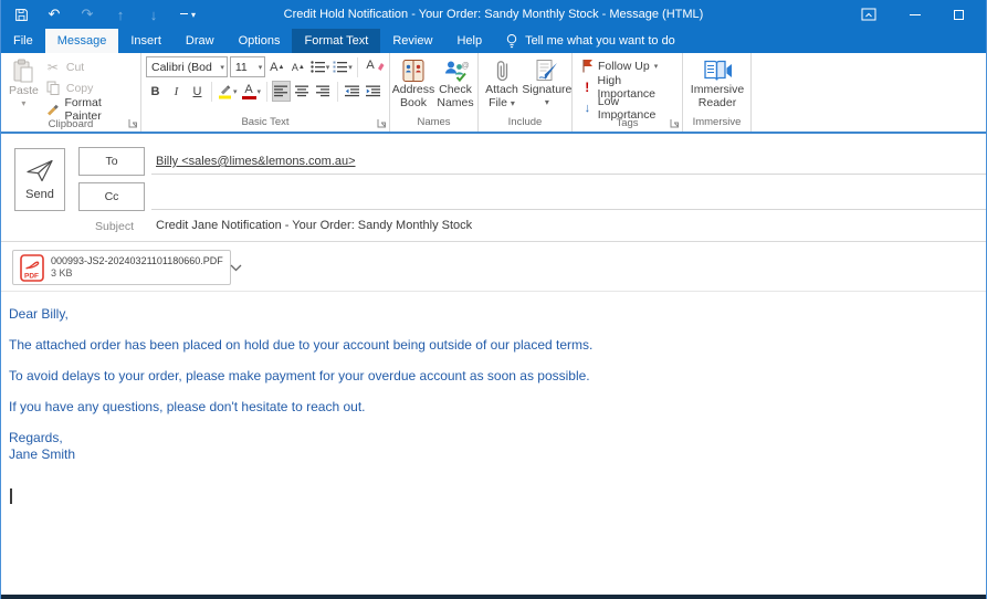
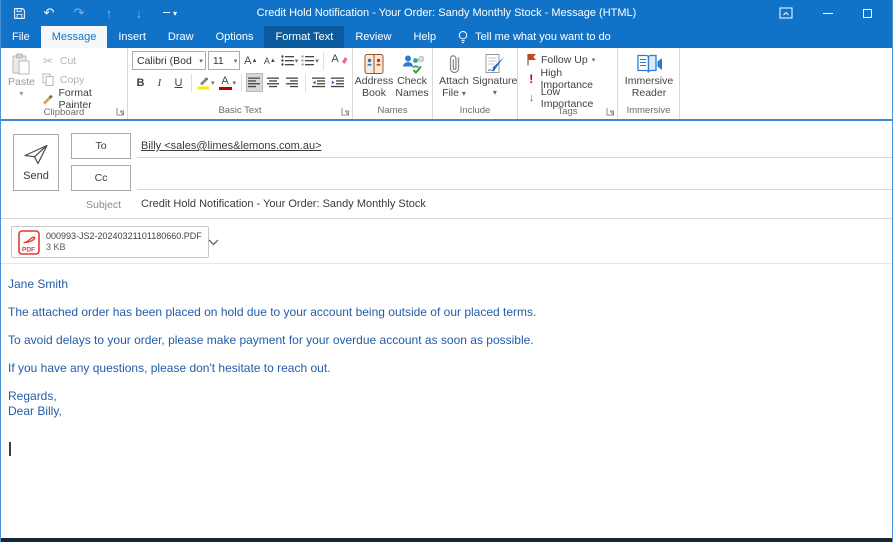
  ↶
  ↷
  ↑
  ↓
  ▾
  Credit Hold Notification - Your Order: Sandy Monthly Stock - Message (HTML)
  File
  Message
  Insert
  Draw
  Options
  Format Text
  Review
  Help
  Tell me what you want to do
  Paste
  ▾
  ✂
  Cut
  Copy
  Format Painter
  Clipboard
  Calibri (Bod
  11
  A
  A
  A
  B
  I
  U
  A
  Basic Text
  Address Book
  Check Names
  Names
  Attach File ▾
  Signature
  ▾
  Include
  Follow Up
  !
  High Importance
  ↓
  Low Importance
  Tags
  Immersive Reader
  Immersive
  Send
  To
  Cc
  Billy <sales@limes&lemons.com.au>
  Subject
- Credit Jane Notification - Your Order: Sandy Monthly Stock
+ Credit Hold Notification - Your Order: Sandy Monthly Stock
  000993-JS2-20240321101180660.PDF
  3 KB
- Dear Billy,
+ Jane Smith
  The attached order has been placed on hold due to your account being outside of our placed terms.
  To avoid delays to your order, please make payment for your overdue account as soon as possible.
  If you have any questions, please don't hesitate to reach out.
  Regards,
- Jane Smith
+ Dear Billy,
